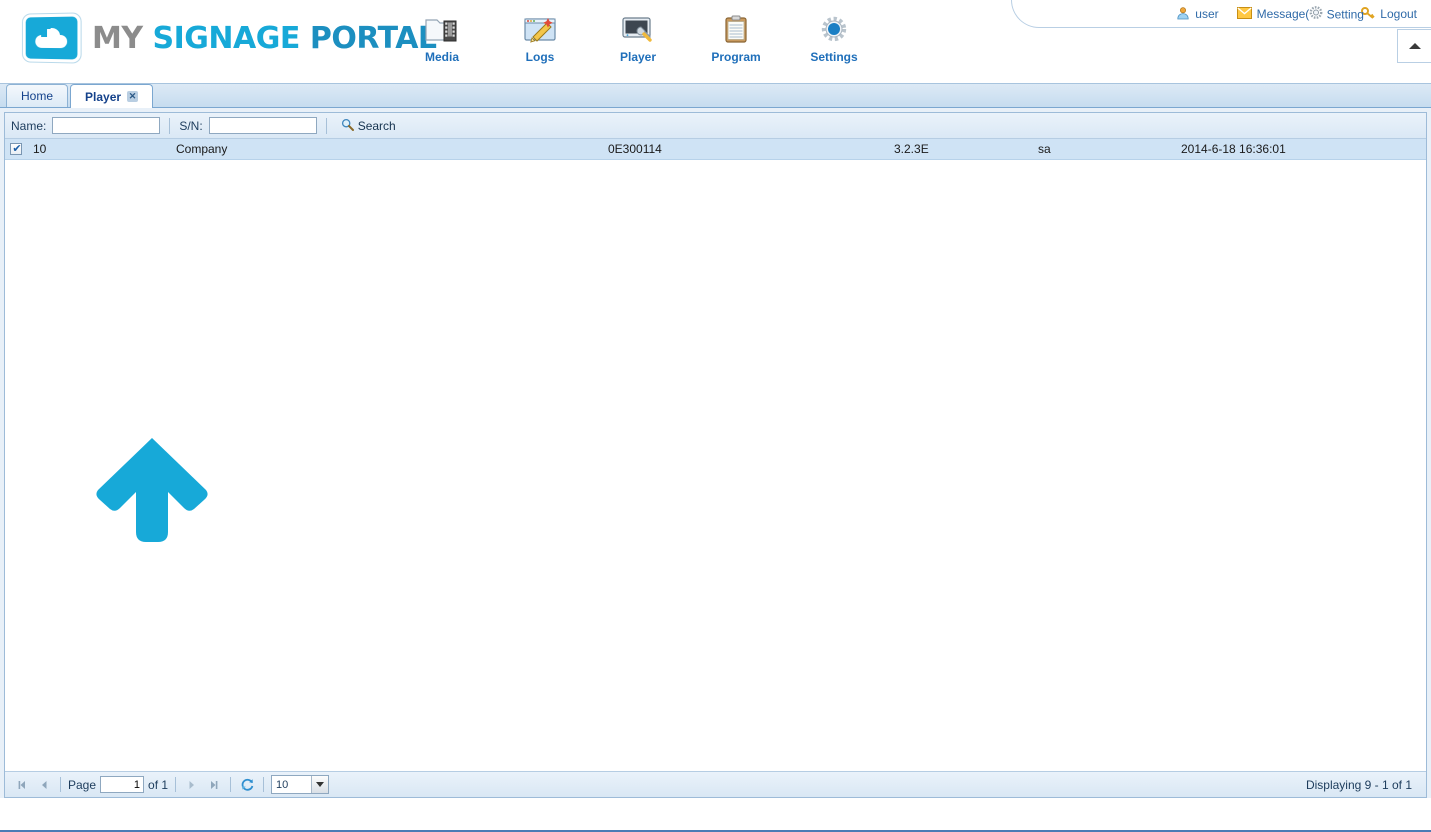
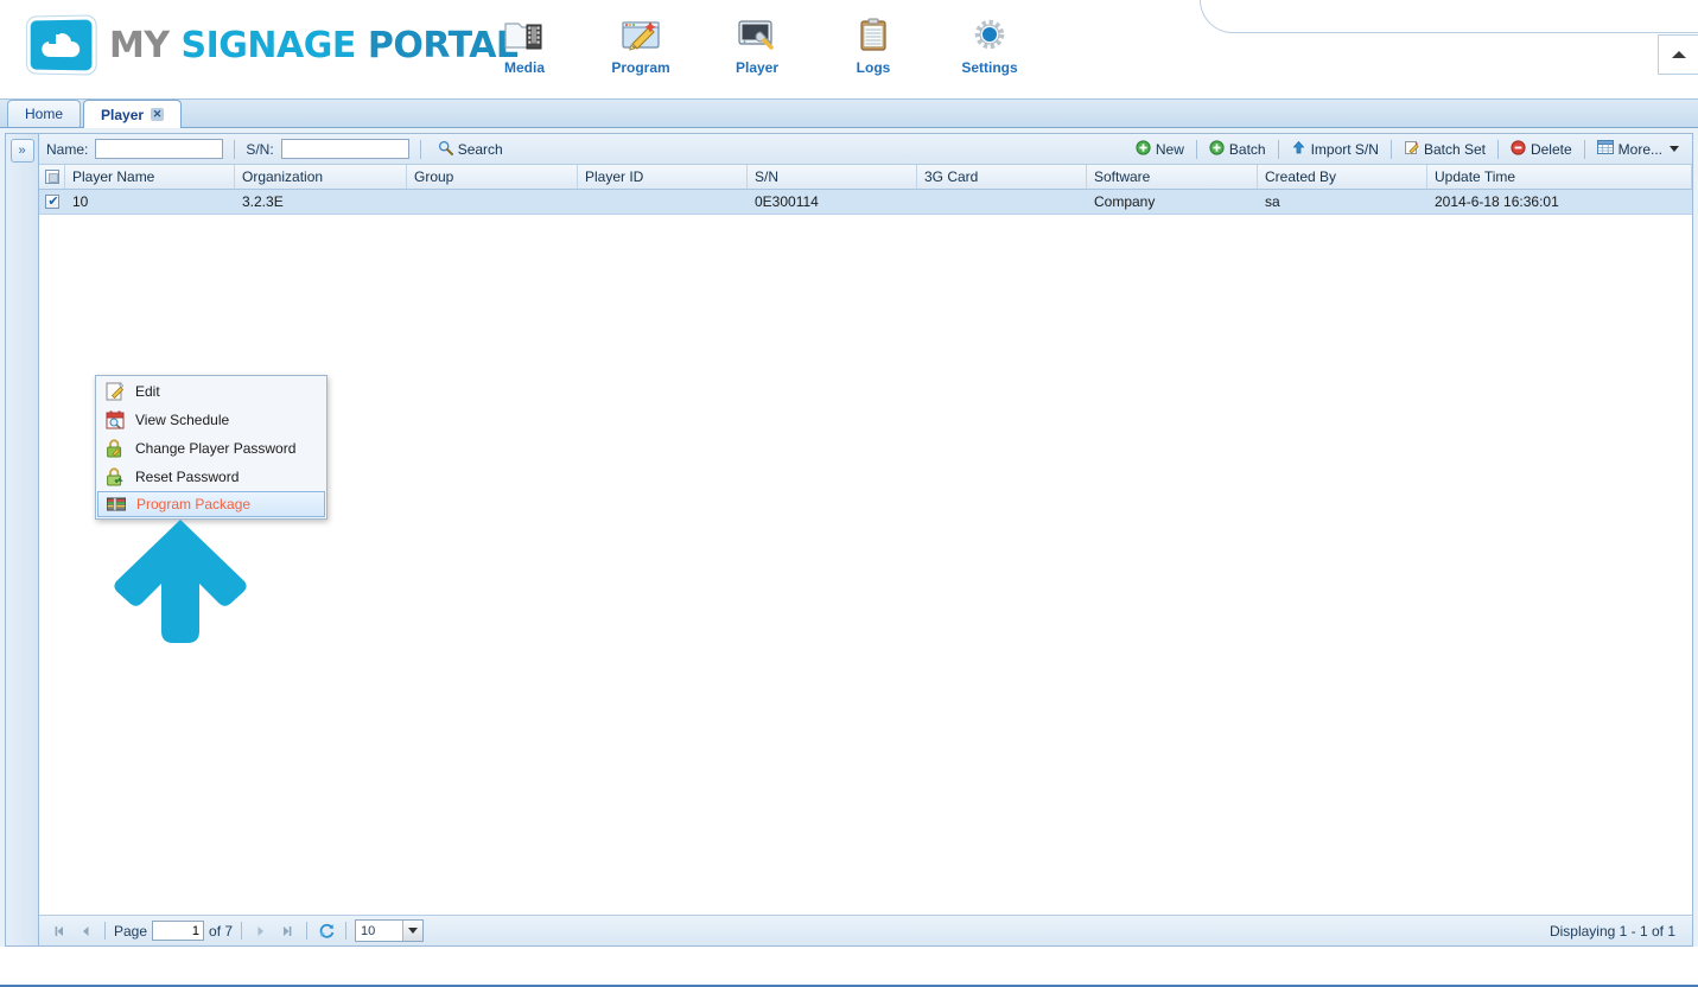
- user
- Message(
- Setting
- Logout
  MY SIGNAGE PORTA
  Media
- Logs
+ Program
  Player
- Program
+ Logs
  Settings
  Home
  Player
  ✕
+ »
  Name:
  S/N:
  Search
+ New
+ Batch
+ Import S/N
+ Batch Set
+ Delete
+ More...
+ Player Name
+ Organization
+ Group
+ Player ID
+ S/N
+ 3G Card
+ Software
+ Created By
+ Update Time
  10
- Company
+ 3.2.3E
  0E300114
- 3.2.3E
+ Company
  sa
  2014-6-18 16:36:01
  Page
  1
- of 1
+ of 7
  10
- Displaying 9 - 1 of 1
+ Displaying 1 - 1 of 1
+ Edit
+ View Schedule
+ Change Player Password
+ Reset Password
+ Program Package
